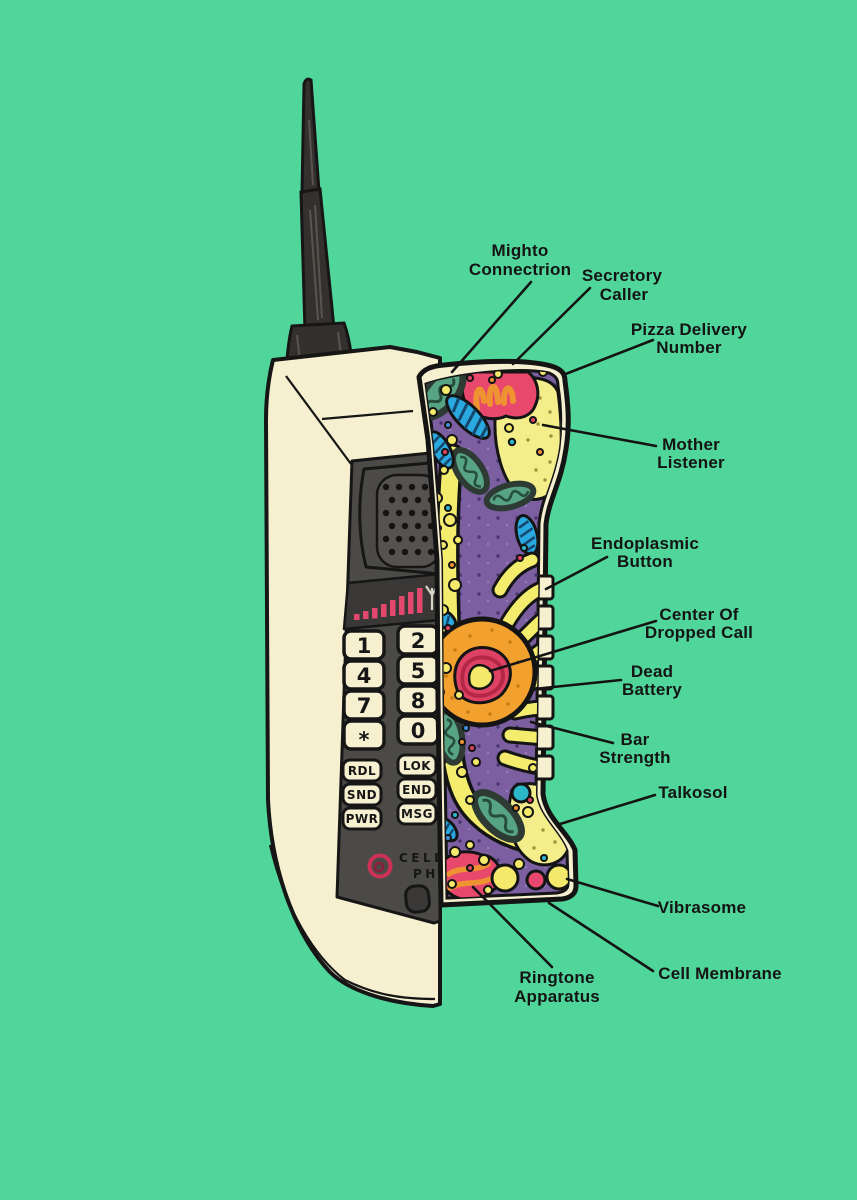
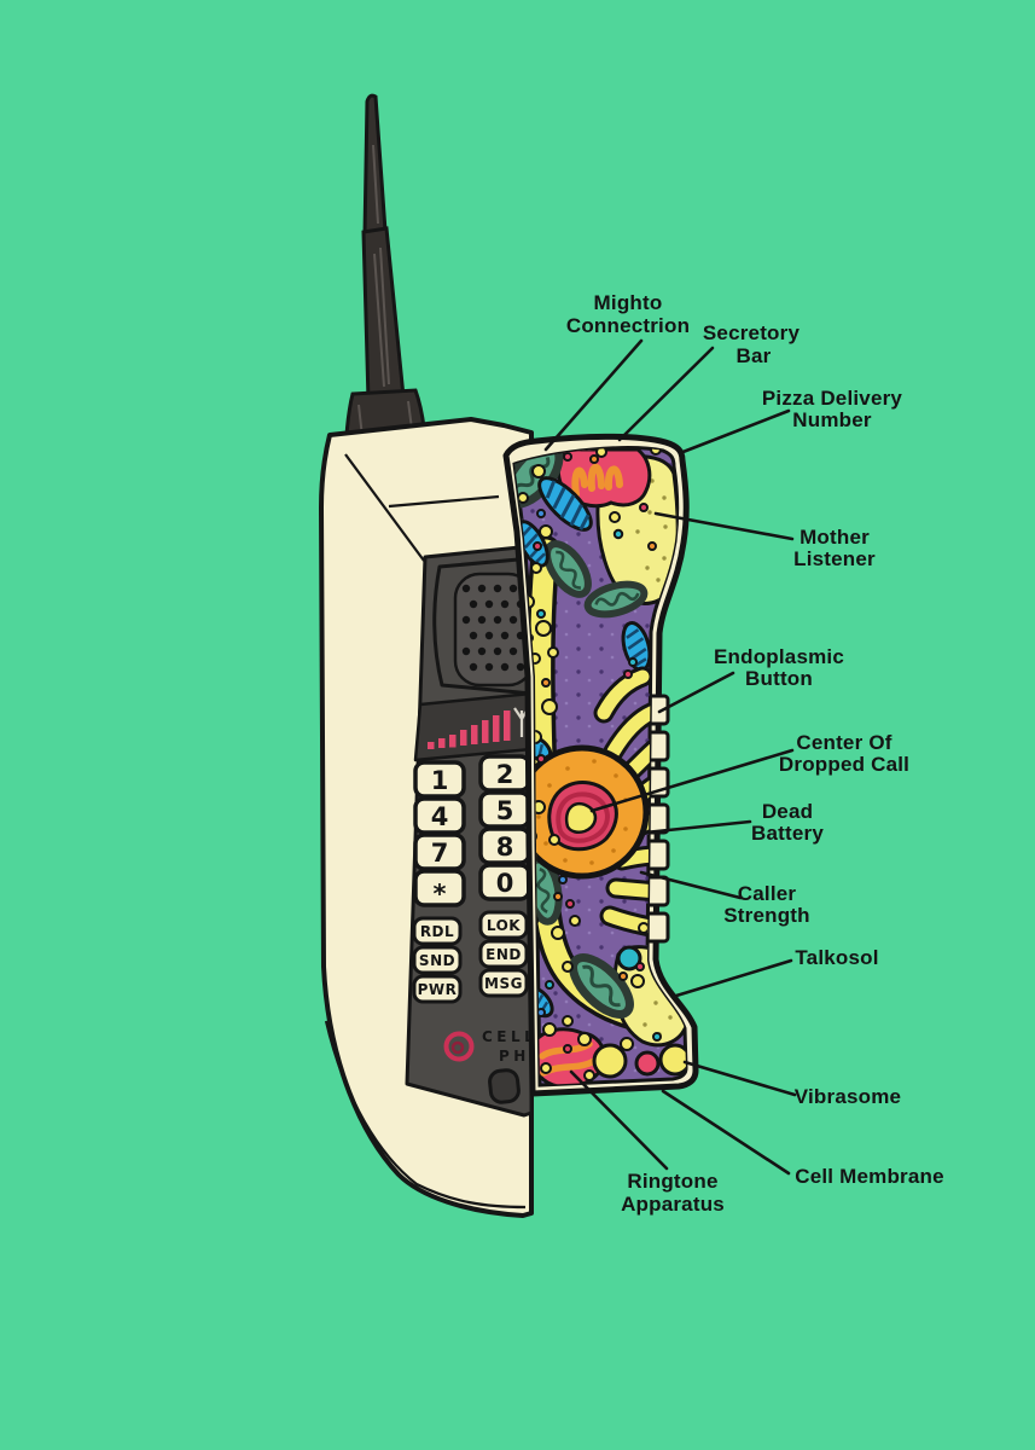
  1
  4
  7
  *
  2
  5
  8
  0
  RDL
  SND
  PWR
  LOK
  END
  MSG
  CEL
  PH
  Mighto
  Connectrion
  Secretory
- Caller
+ Bar
  Pizza Delivery
  Number
  Mother
  Listener
  Endoplasmic
  Button
  Center Of
  Dropped Call
  Dead
  Battery
- Bar
+ Caller
  Strength
  Talkosol
  Vibrasome
  Cell Membrane
  Ringtone
  Apparatus
